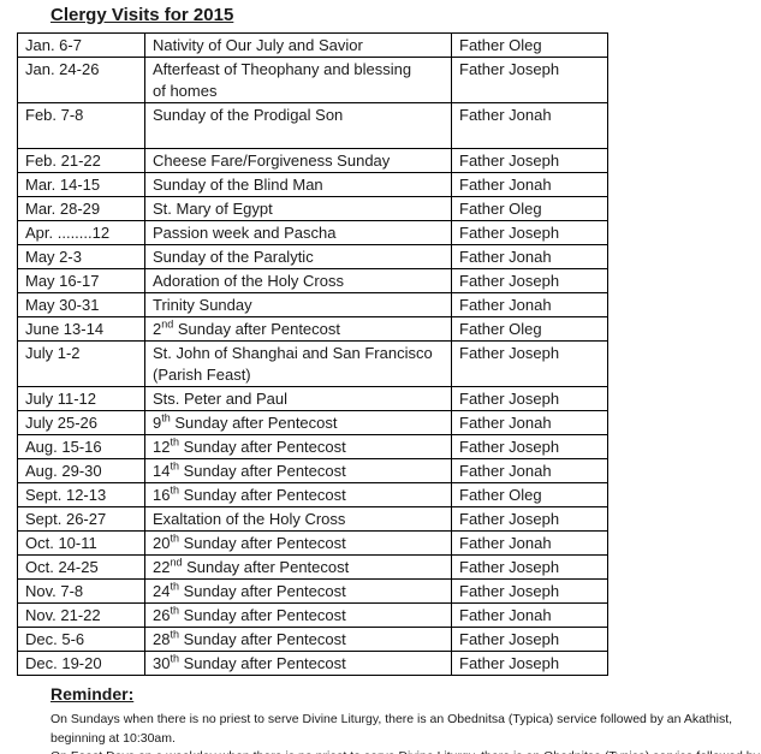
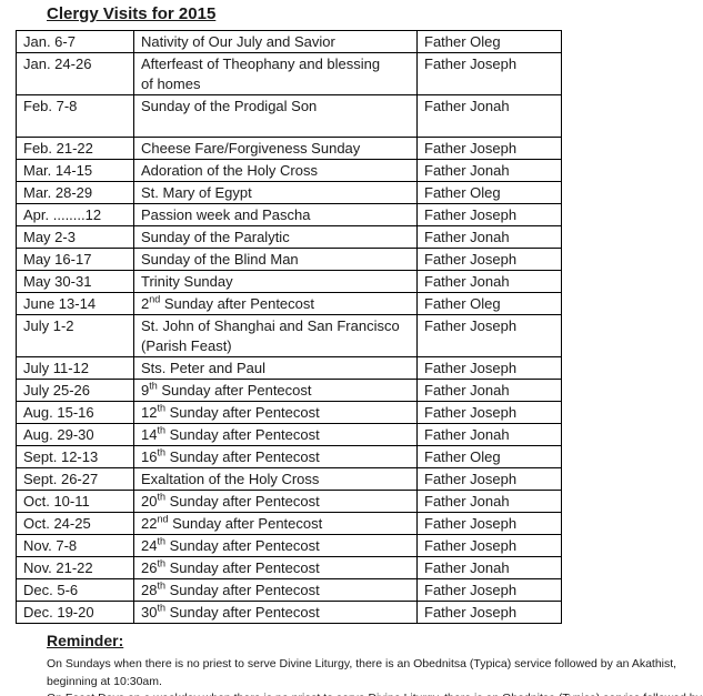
  Clergy Visits for 2015
  Jan. 6-7	Nativity of Our July and Savior	Father Oleg
  Jan. 24-26	Afterfeast of Theophany and blessingof homes	Father Joseph
  Feb. 7-8	Sunday of the Prodigal Son	Father Jonah
  Feb. 21-22	Cheese Fare/Forgiveness Sunday	Father Joseph
- Mar. 14-15	Sunday of the Blind Man	Father Jonah
+ Mar. 14-15	Adoration of the Holy Cross	Father Jonah
  Mar. 28-29	St. Mary of Egypt	Father Oleg
  Apr. ........12	Passion week and Pascha	Father Joseph
  May 2-3	Sunday of the Paralytic	Father Jonah
- May 16-17	Adoration of the Holy Cross	Father Joseph
+ May 16-17	Sunday of the Blind Man	Father Joseph
  May 30-31	Trinity Sunday	Father Jonah
  June 13-14	2nd Sunday after Pentecost	Father Oleg
  July 1-2	St. John of Shanghai and San Francisco(Parish Feast)	Father Joseph
  July 11-12	Sts. Peter and Paul	Father Joseph
  July 25-26	9th Sunday after Pentecost	Father Jonah
  Aug. 15-16	12th Sunday after Pentecost	Father Joseph
  Aug. 29-30	14th Sunday after Pentecost	Father Jonah
  Sept. 12-13	16th Sunday after Pentecost	Father Oleg
  Sept. 26-27	Exaltation of the Holy Cross	Father Joseph
  Oct. 10-11	20th Sunday after Pentecost	Father Jonah
  Oct. 24-25	22nd Sunday after Pentecost	Father Joseph
  Nov. 7-8	24th Sunday after Pentecost	Father Joseph
  Nov. 21-22	26th Sunday after Pentecost	Father Jonah
  Dec. 5-6	28th Sunday after Pentecost	Father Joseph
  Dec. 19-20	30th Sunday after Pentecost	Father Joseph
  Reminder:
  On Sundays when there is no priest to serve Divine Liturgy, there is an Obednitsa (Typica) service followed by an Akathist,
  beginning at 10:30am.
